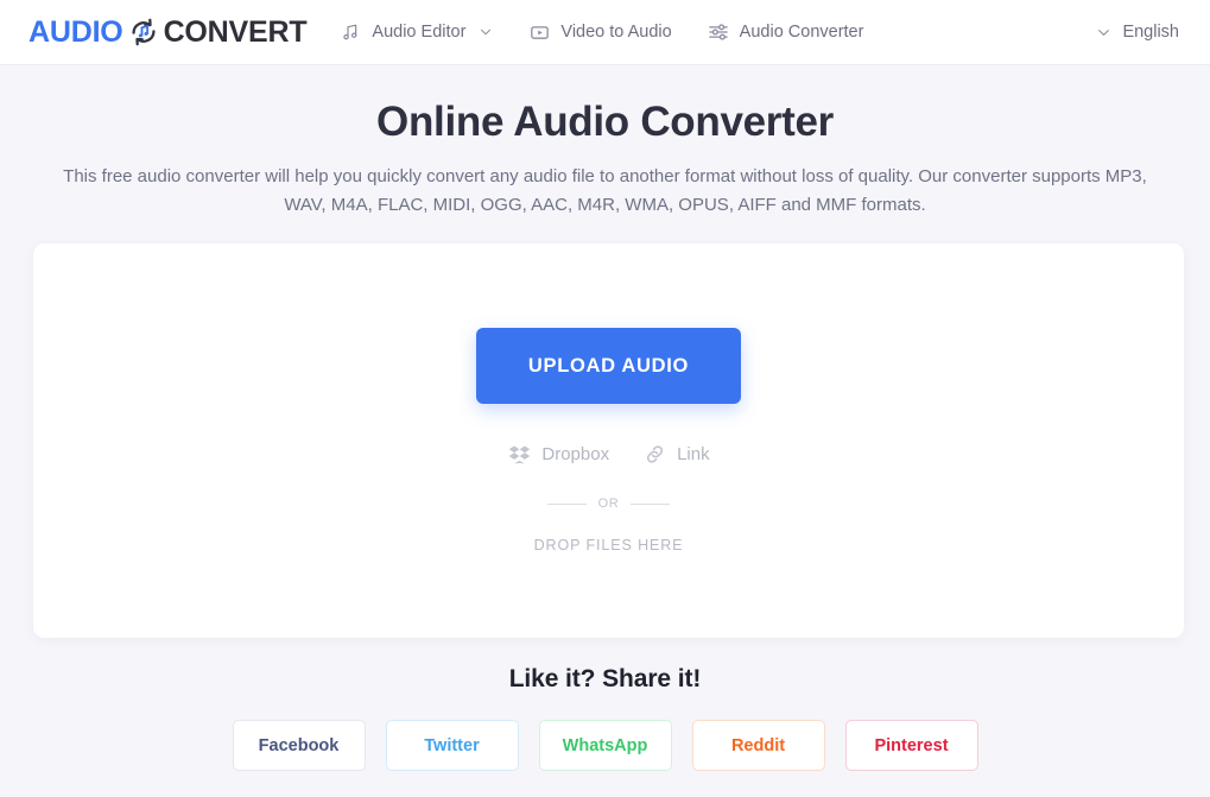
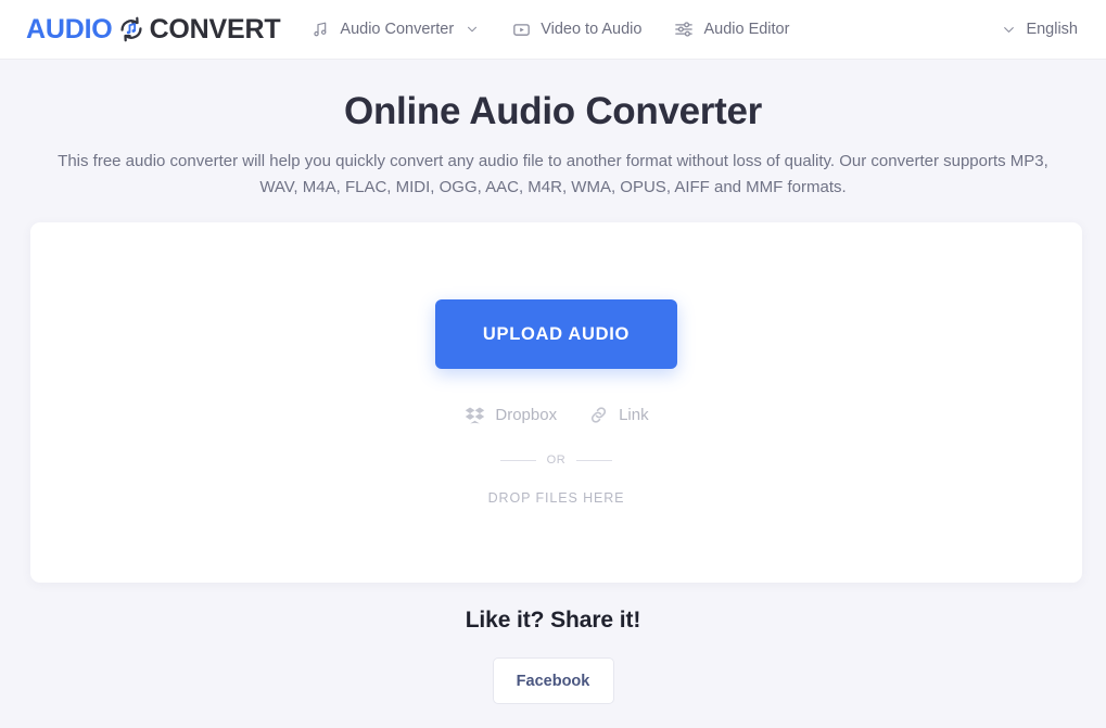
  AUDIO
  CONVERT
- Audio Editor
+ Audio Converter
  Video to Audio
- Audio Converter
+ Audio Editor
  English
  Online Audio Converter
  This free audio converter will help you quickly convert any audio file to another format without loss of quality. Our converter supports MP3, WAV, M4A, FLAC, MIDI, OGG, AAC, M4R, WMA, OPUS, AIFF and MMF formats.
  UPLOAD AUDIO
  Dropbox
  Link
  OR
  DROP FILES HERE
  Like it? Share it!
  Facebook
- Twitter
- WhatsApp
- Reddit
- Pinterest
